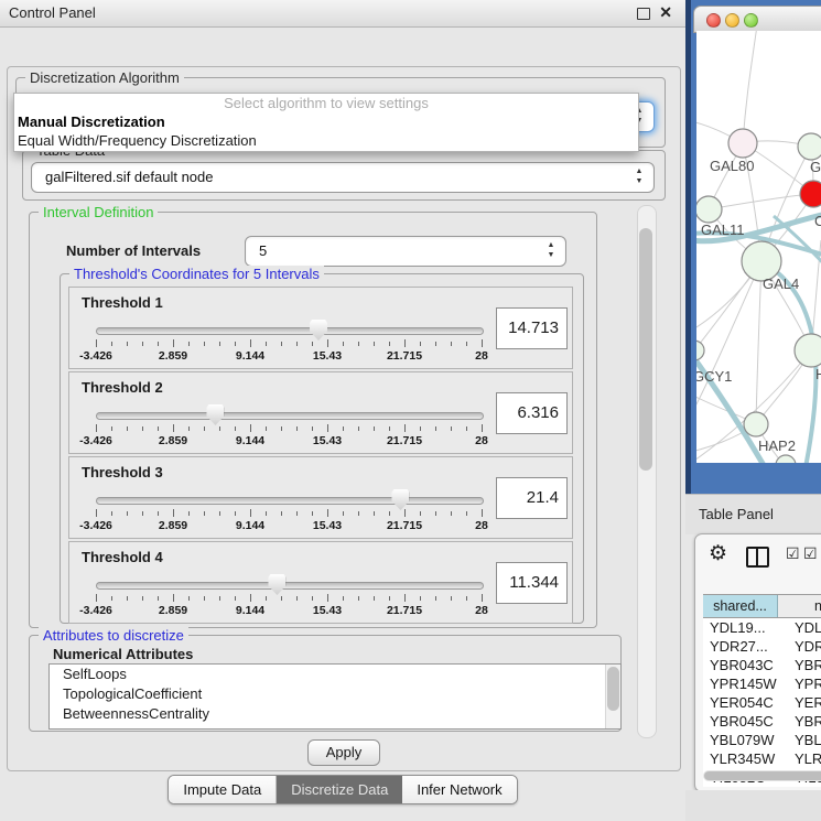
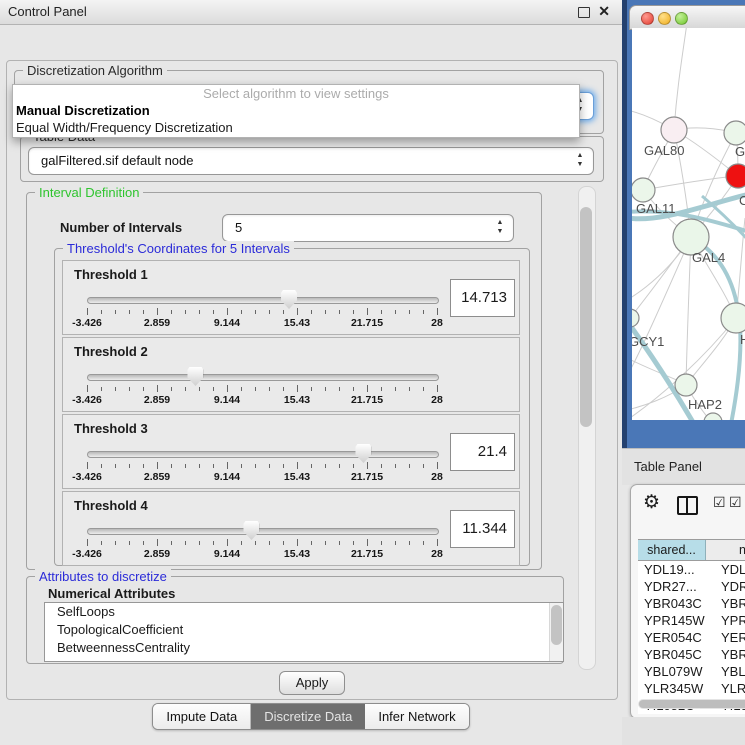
  Control Panel
  ✕
  Discretization Algorithm
  galFiltered.sif default node
  Select algorithm to view settings
  Manual Discretization
  Equal Width/Frequency Discretization
  Interval Definition
  Number of Intervals
  5
  Threshold's Coordinates for 5 Intervals
  Threshold 1
  -3.426
  2.859
  9.144
  15.43
  21.715
  28
  14.713
  Threshold 2
  -3.426
  2.859
  9.144
  15.43
  21.715
  28
- 6.316
  Threshold 3
  -3.426
  2.859
  9.144
  15.43
  21.715
  28
  21.4
  Threshold 4
  -3.426
  2.859
  9.144
  15.43
  21.715
  28
  11.344
  Attributes to discretize
  Numerical Attributes
  SelfLoops
  TopologicalCoefficient
  BetweennessCentrality
  Apply
  Impute Data
  Discretize Data
  Infer Network
  GAL80
  C
  GAL11
  GAL4
  GCY1
  HAP2
  Table Panel
  ⚙
  ☑
  ☑
  shared...
  YDL19...
  YDL
  YDR27...
  YDR
  YBR043C
  YBR
  YPR145W
  YPR
  YER054C
  YER
  YBR045C
  YBR
  YBL079W
  YBL
  YLR345W
  YLR
